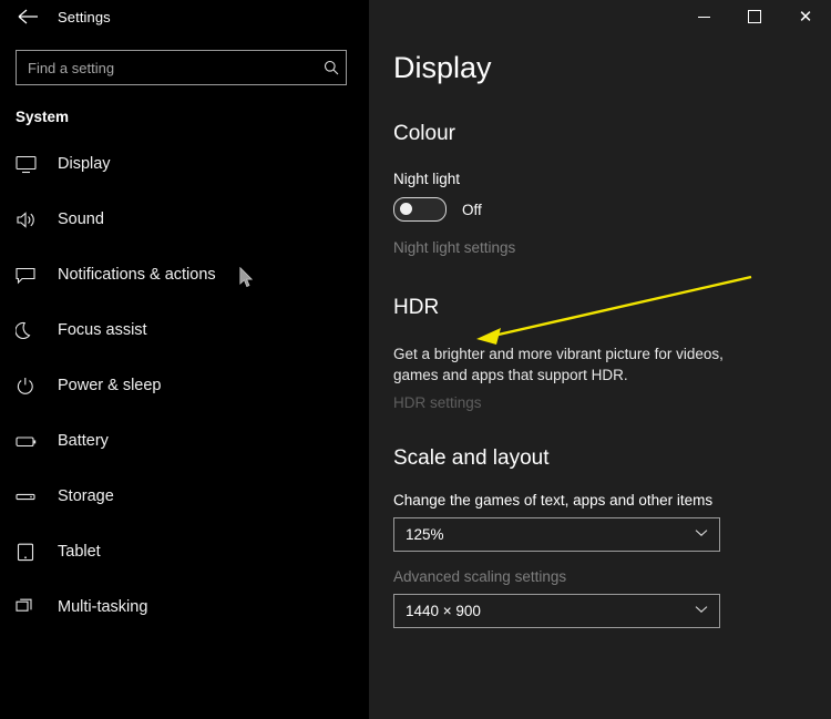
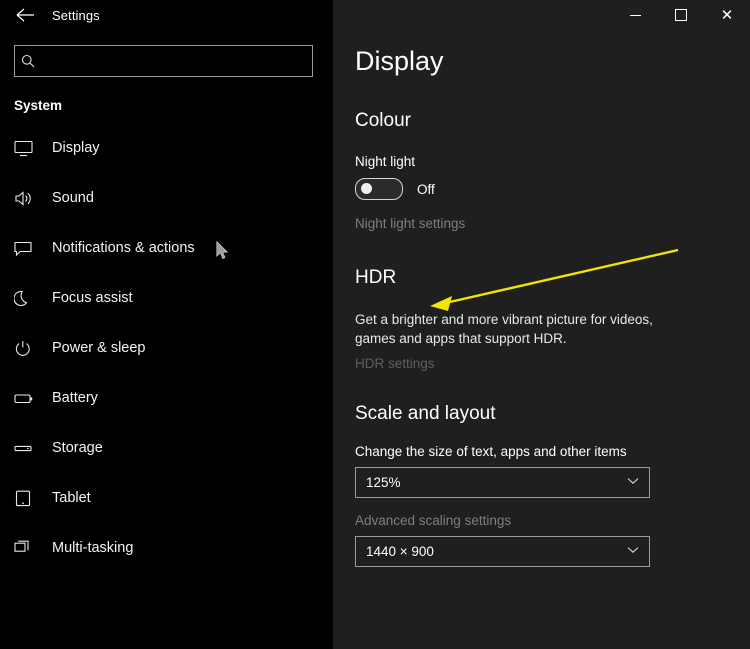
  Settings
- Find a setting
  System
  Display
  Sound
  Notifications & actions
  Focus assist
  Power & sleep
  Battery
  Storage
  Tablet
  Multi-tasking
  ✕
  Display
  Colour
  Night light
  Off
  Night light settings
  HDR
  Get a brighter and more vibrant picture for videos, games and apps that support HDR.
  HDR settings
  Scale and layout
- Change the games of text, apps and other items
+ Change the size of text, apps and other items
  125%
  Advanced scaling settings
  1440 × 900
